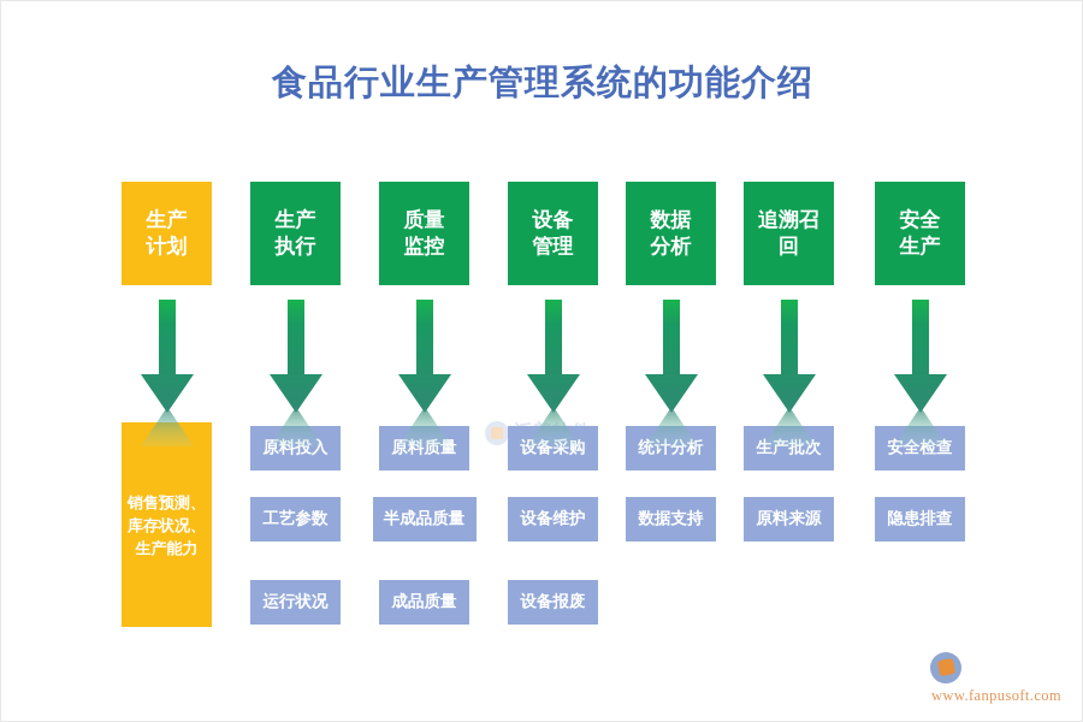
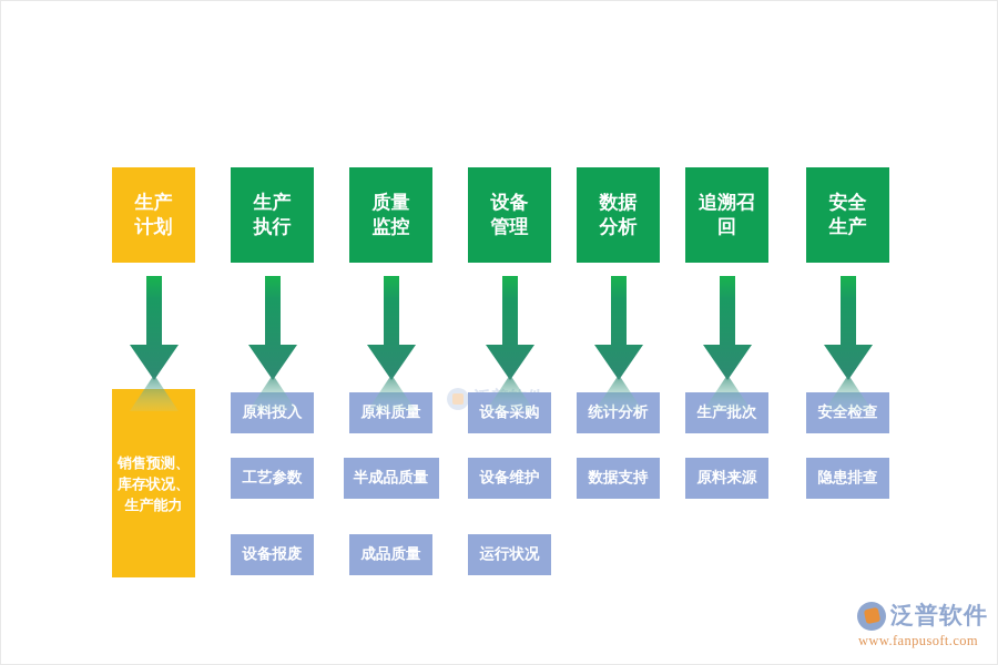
- 食品行业生产管理系统的功能介绍
  生产
  计划
  销售预测、
  库存状况、
  生产能力
  生产
  执行
  工艺参数
- 运行状况
+ 设备报废
  质量
  监控
  半成品质量
  成品质量
  设备
  管理
  设备维护
- 设备报废
+ 运行状况
  数据
  分析
  数据支持
  追溯召
  回
  原料来源
  安全
  生产
  隐患排查
+ 泛普软件
  www.fanpusoft.com
